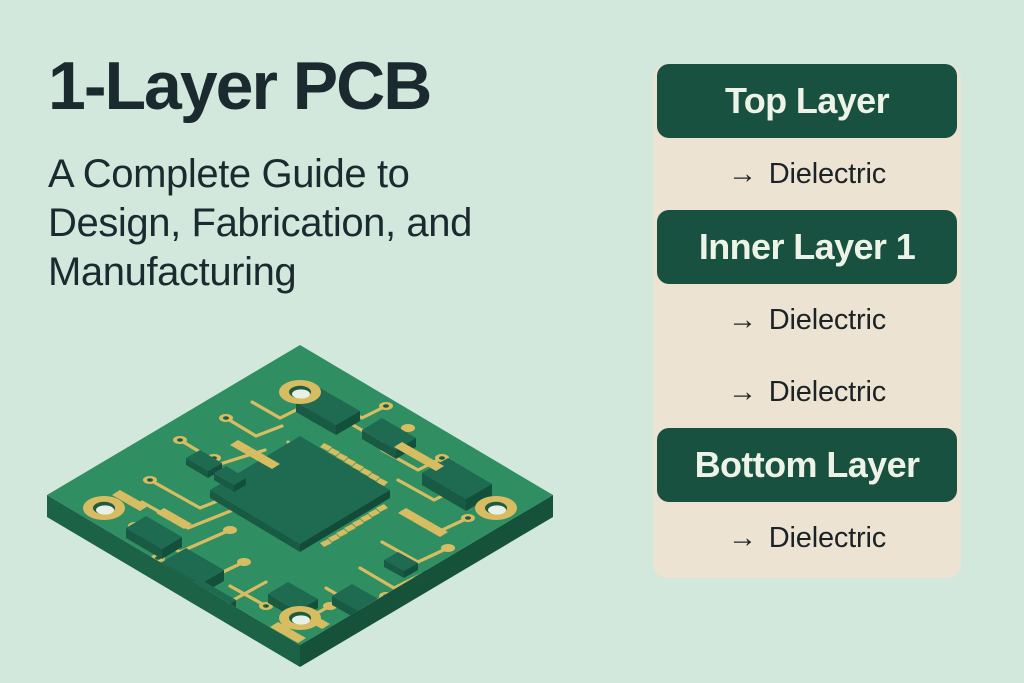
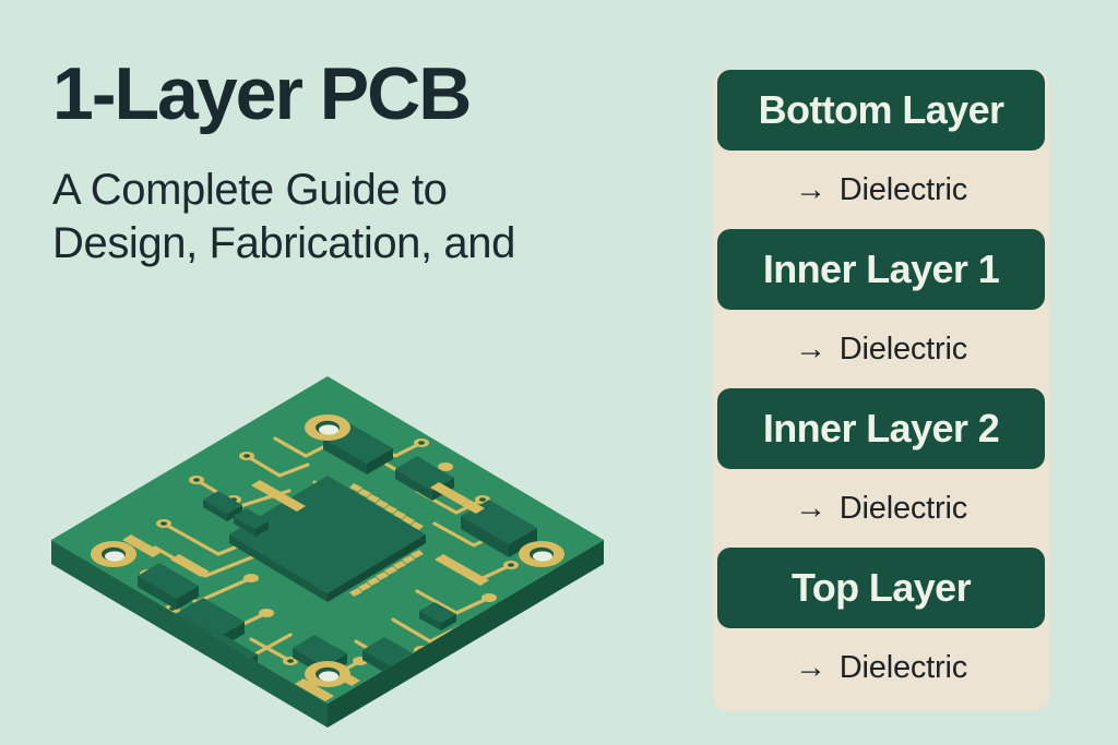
  1-Layer PCB
  A Complete Guide to
  Design, Fabrication, and
- Manufacturing
- Top Layer
+ Bottom Layer
  →
  Dielectric
  Inner Layer 1
  →
  Dielectric
+ Inner Layer 2
  →
  Dielectric
- Bottom Layer
+ Top Layer
  →
  Dielectric
